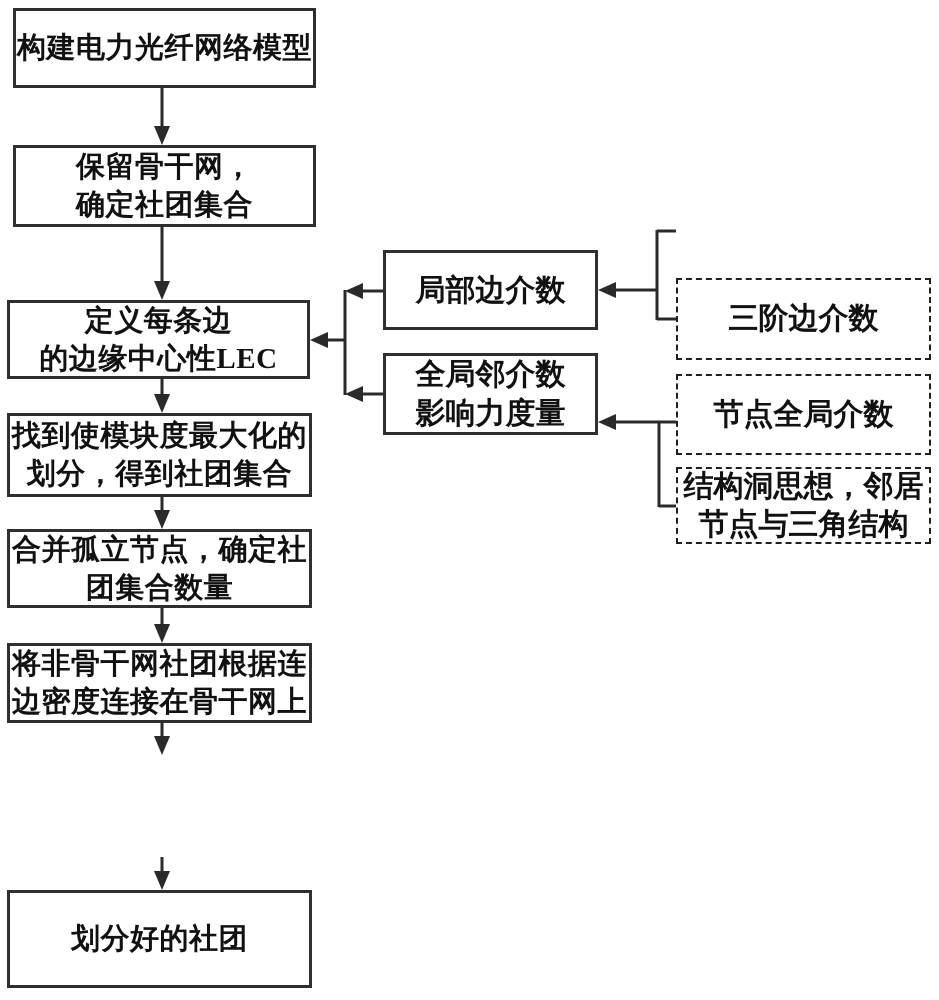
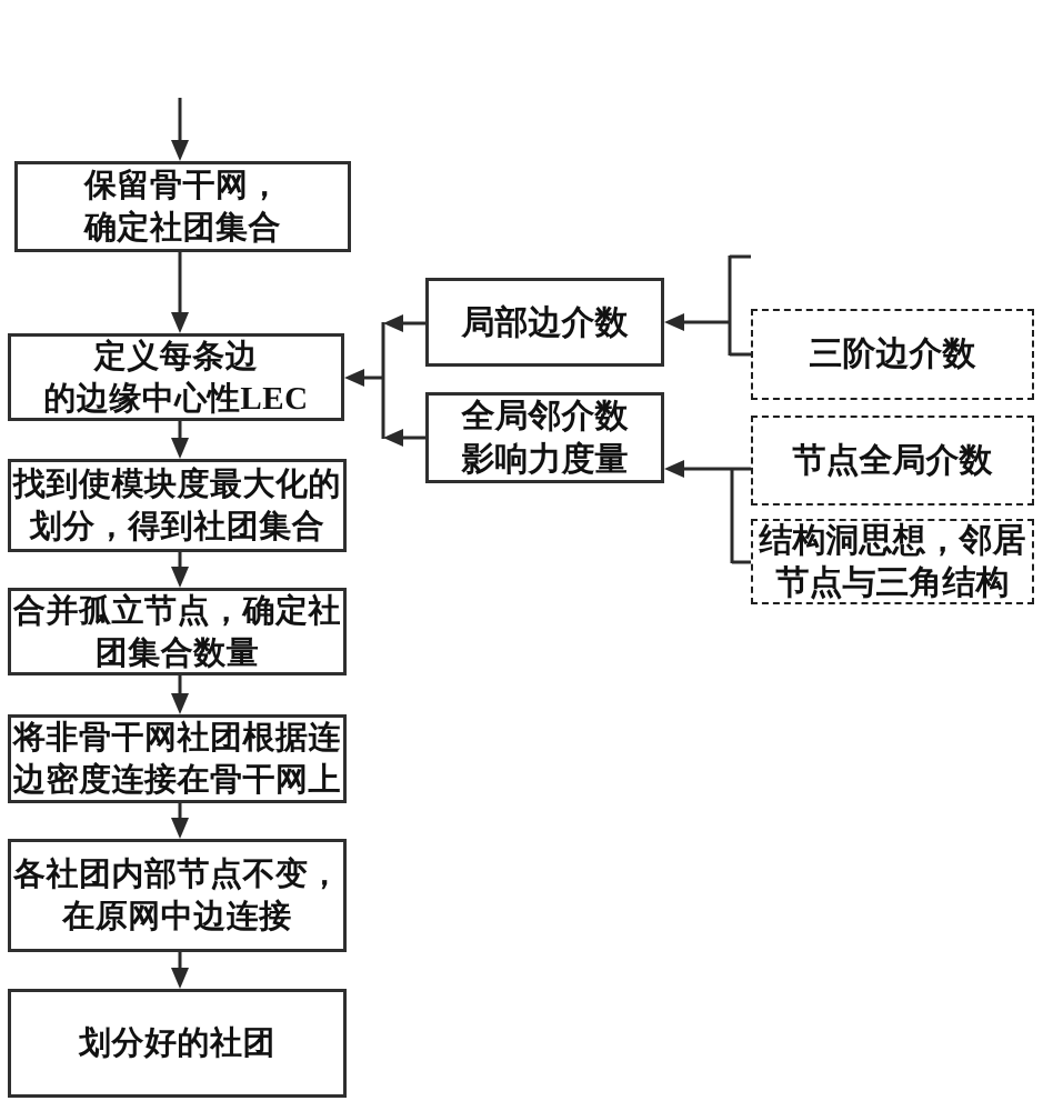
- 构建电力光纤网络模型
  保留骨干网，
  确定社团集合
  定义每条边
  的边缘中心性LEC
  找到使模块度最大化的
  划分，得到社团集合
  合并孤立节点，确定社
  团集合数量
  将非骨干网社团根据连
  边密度连接在骨干网上
+ 各社团内部节点不变，
+ 在原网中边连接
  划分好的社团
  局部边介数
  全局邻介数
  影响力度量
  三阶边介数
  节点全局介数
  结构洞思想，邻居
  节点与三角结构
